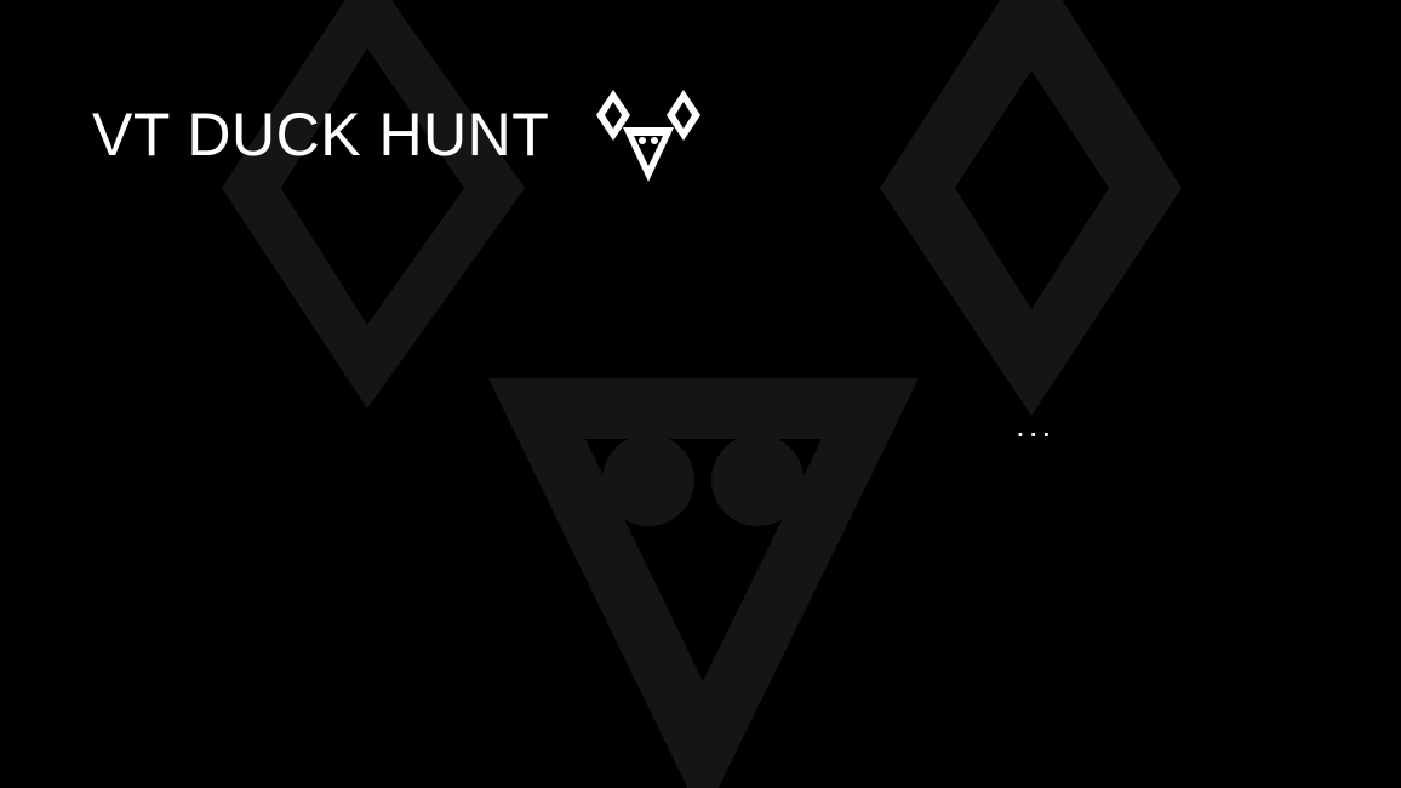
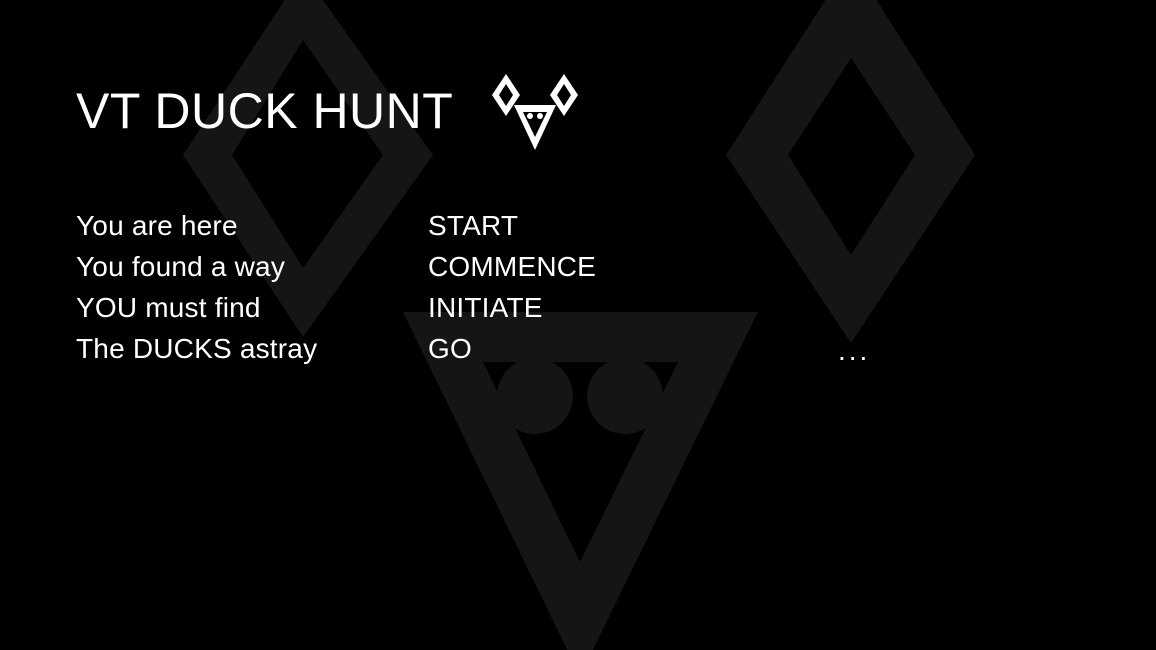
  VT DUCK HUNT
+ You are here
+ You found a way
+ YOU must find
+ The DUCKS astray
+ START
+ COMMENCE
+ INITIATE
+ GO
  ...
